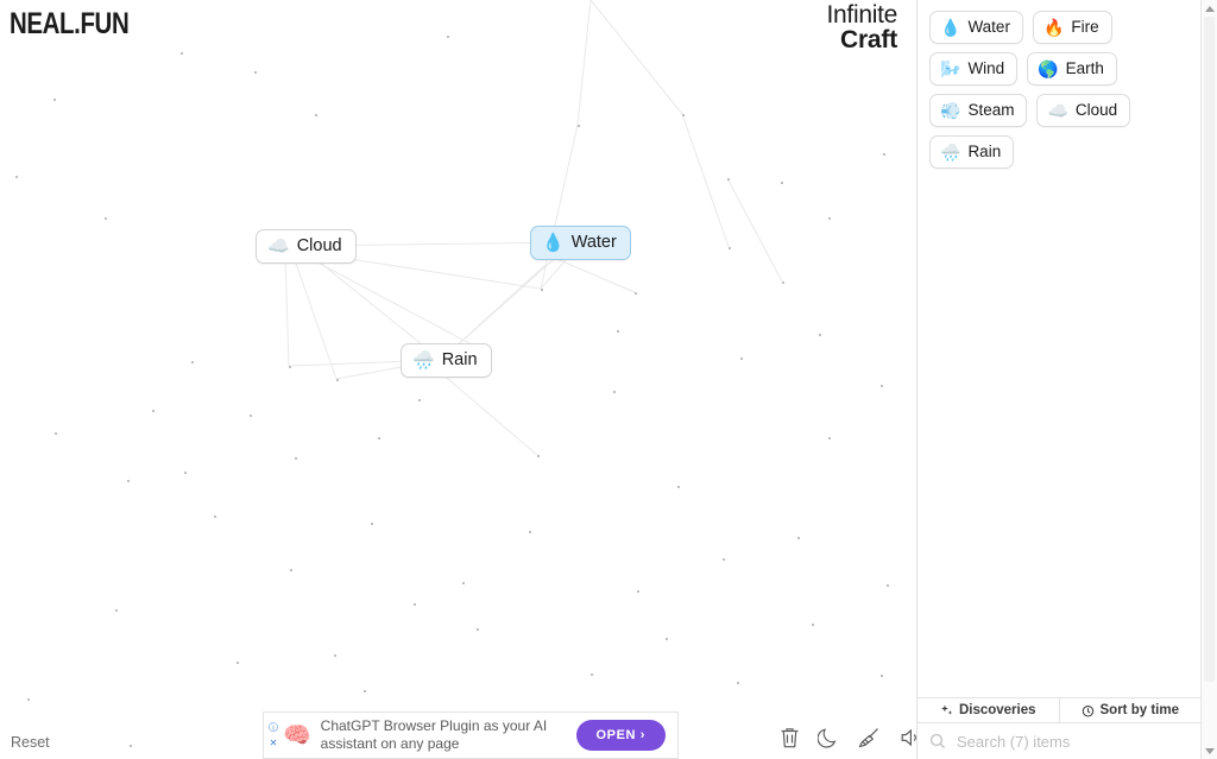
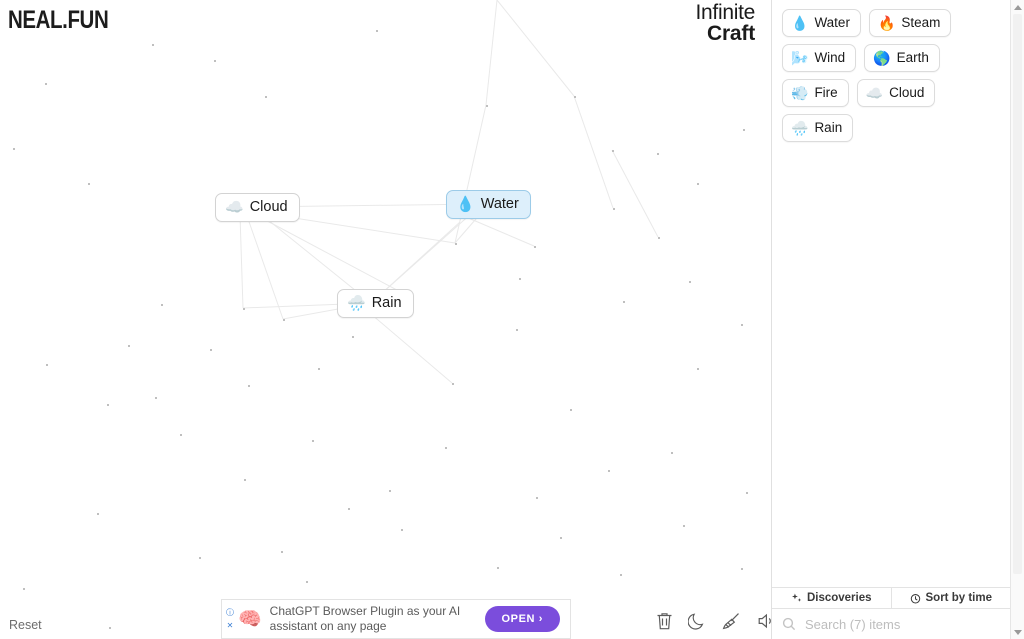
  NEAL.FUN
  Infinite
  Craft
  ☁️
  Cloud
  💧
  Water
  🌧️
  Rain
  Reset
  ⓘ
  ✕
  🧠
  ChatGPT Browser Plugin as your AI assistant on any page
  OPEN ›
  💧
  Water
  🔥
- Fire
+ Steam
  🌬️
  Wind
  🌎
  Earth
  💨
- Steam
+ Fire
  ☁️
  Cloud
  🌧️
  Rain
  Discoveries
  Sort by time
  Search (7) items
